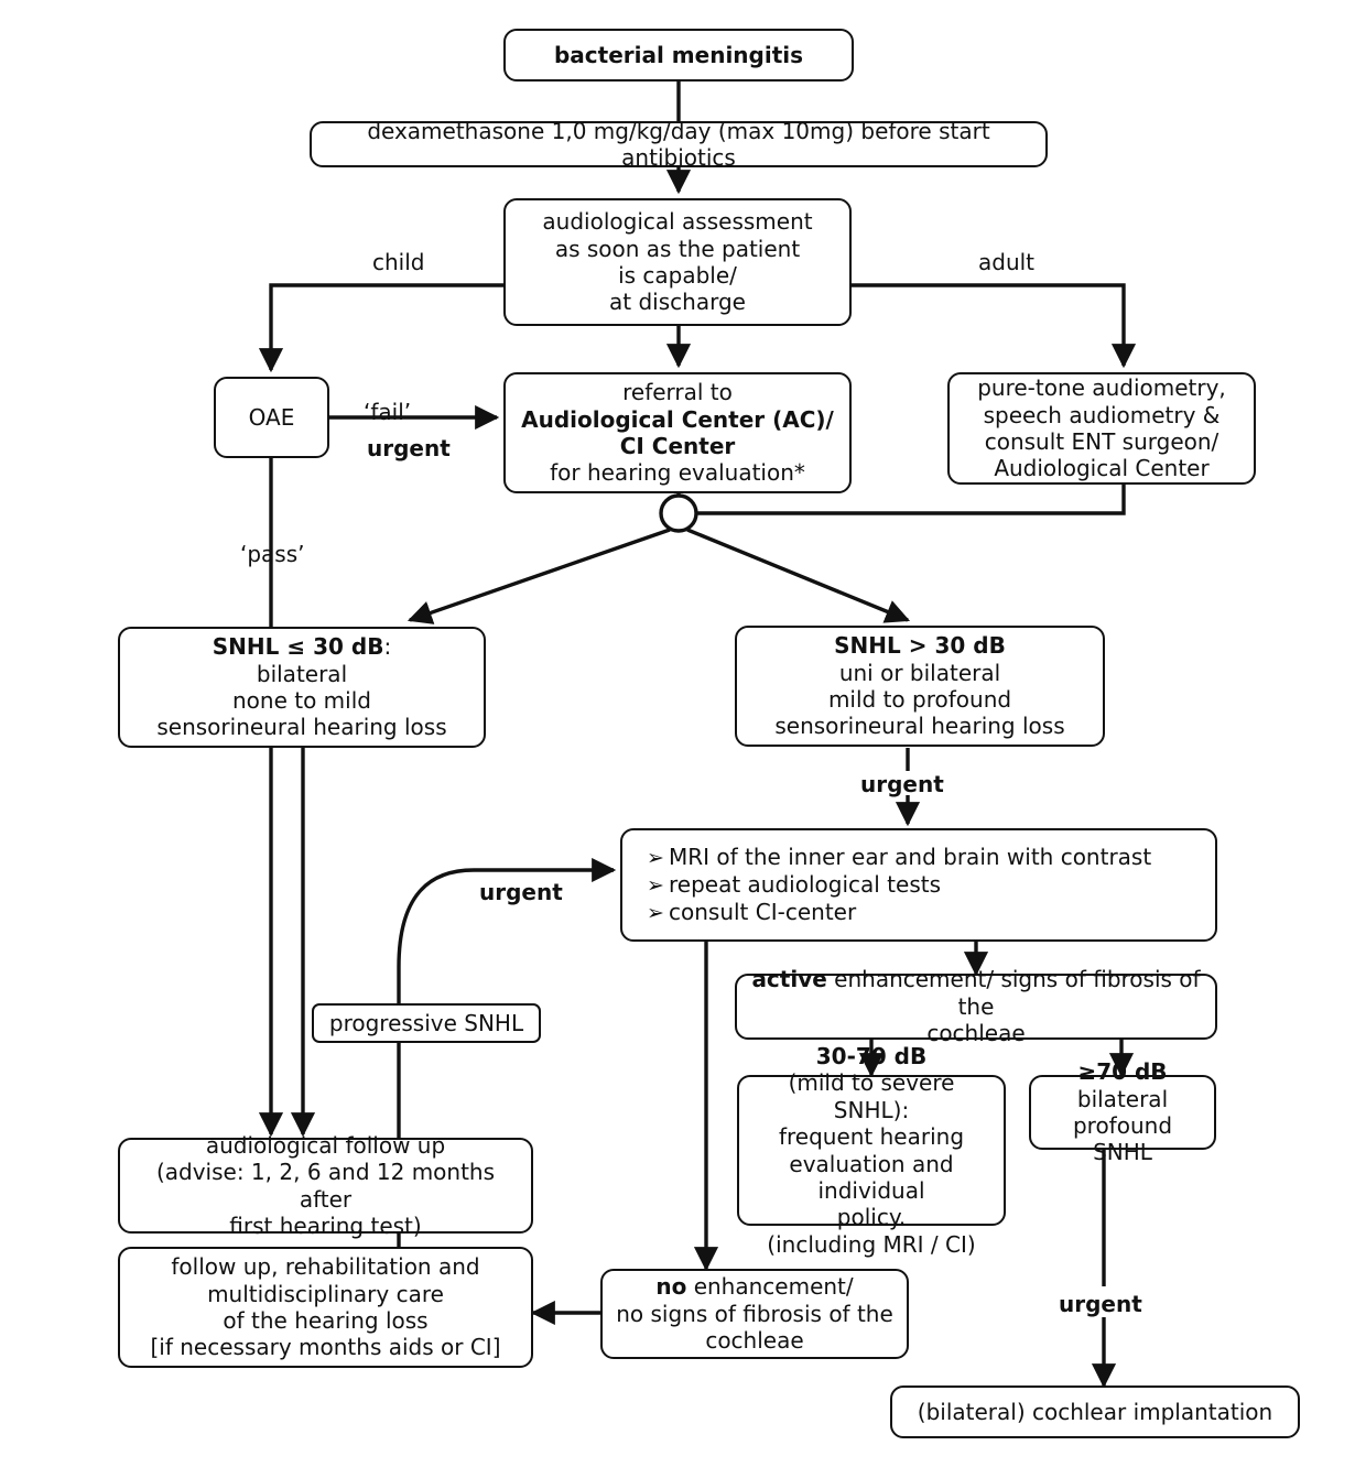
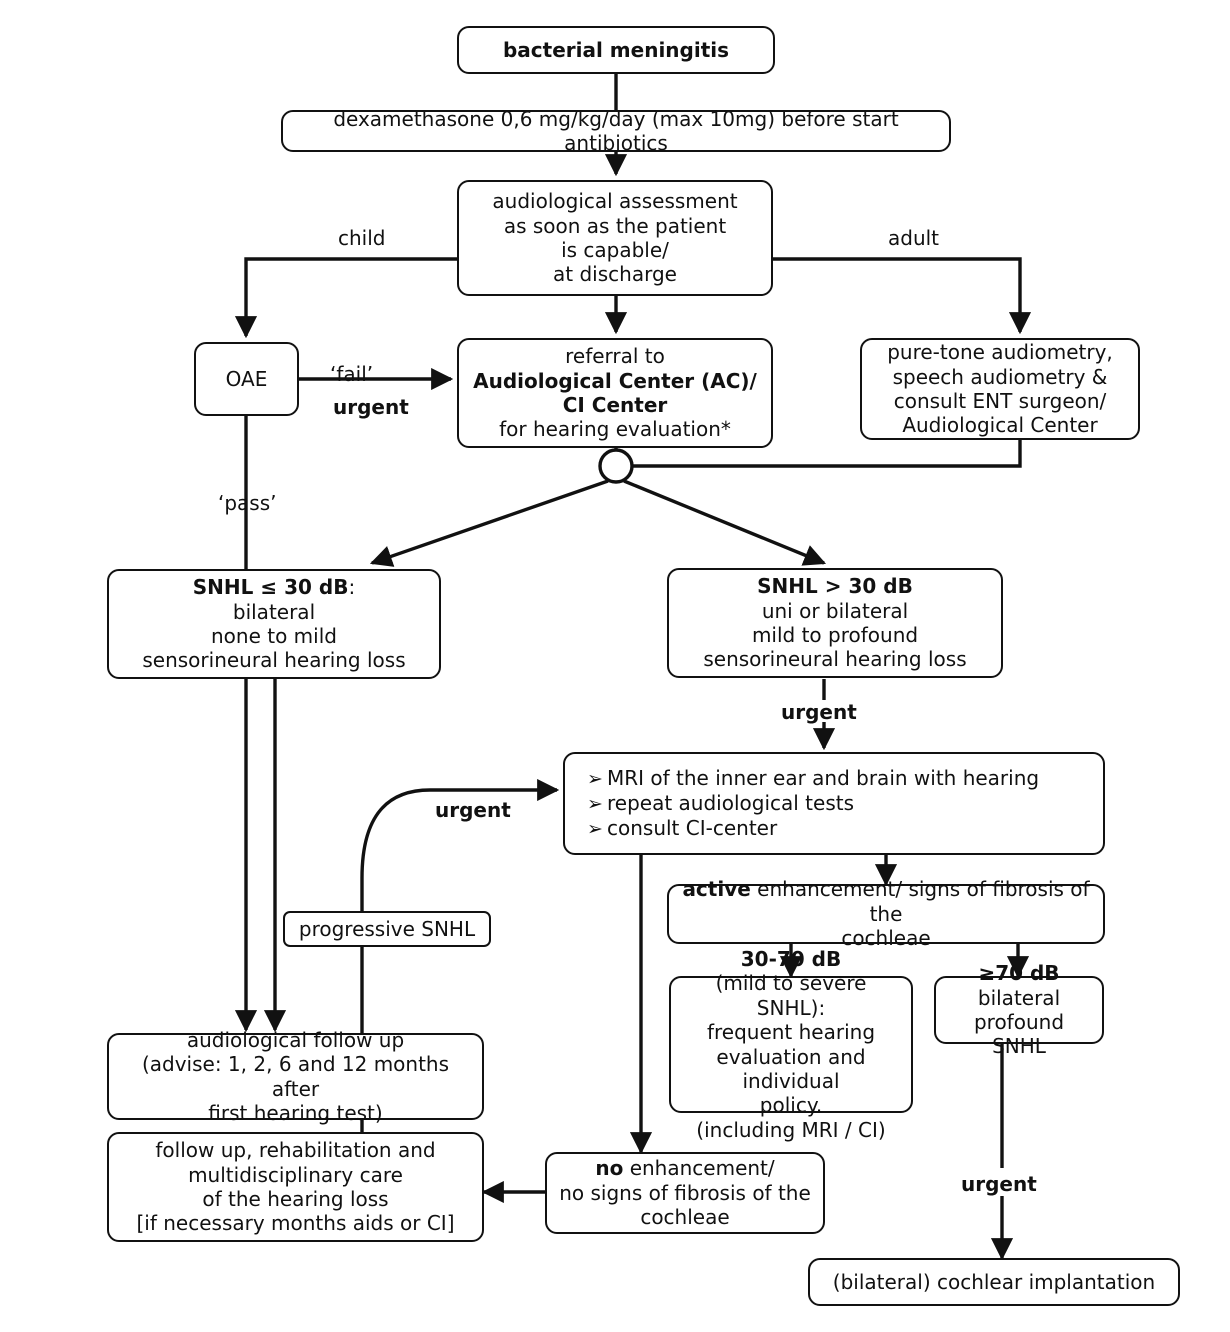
  bacterial meningitis
- dexamethasone 1,0 mg/kg/day (max 10mg) before start antibiotics
+ dexamethasone 0,6 mg/kg/day (max 10mg) before start antibiotics
  audiological assessment
  as soon as the patient
  is capable/
  at discharge
  OAE
  referral to
  Audiological Center (AC)/
  CI Center
  for hearing evaluation*
  pure-tone audiometry,
  speech audiometry &
  consult ENT surgeon/
  Audiological Center
  SNHL ≤ 30 dB:
  bilateral
  none to mild
  sensorineural hearing loss
  SNHL > 30 dB
  uni or bilateral
  mild to profound
  sensorineural hearing loss
- ➢ MRI of the inner ear and brain with contrast
+ ➢ MRI of the inner ear and brain with hearing
  ➢ repeat audiological tests
  ➢ consult CI-center
  active enhancement/ signs of fibrosis of the
  cochleae
  30-70 dB
  (mild to severe SNHL):
  frequent hearing
  evaluation and individual
  policy.
  (including MRI / CI)
  ≥70 dB
  bilateral profound
  SNHL
  progressive SNHL
  audiological follow up
  (advise: 1, 2, 6 and 12 months after
  first hearing test)
  follow up, rehabilitation and
  multidisciplinary care
  of the hearing loss
  [if necessary months aids or CI]
  no enhancement/
  no signs of fibrosis of the
  cochleae
  (bilateral) cochlear implantation
  child
  adult
  ‘fail’
  urgent
  ‘pass’
  urgent
  urgent
  urgent
